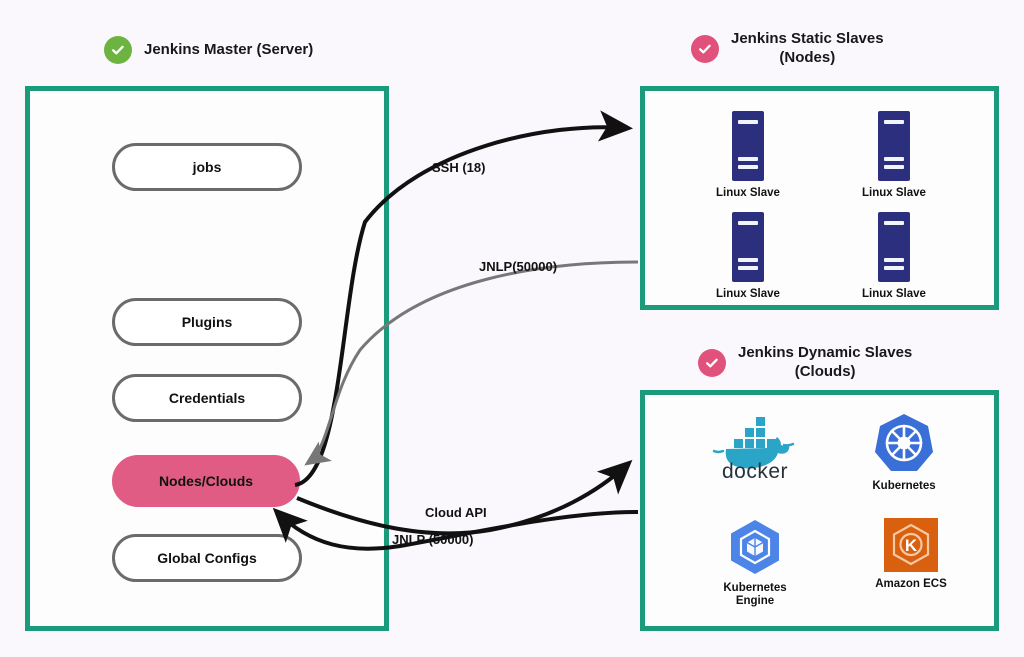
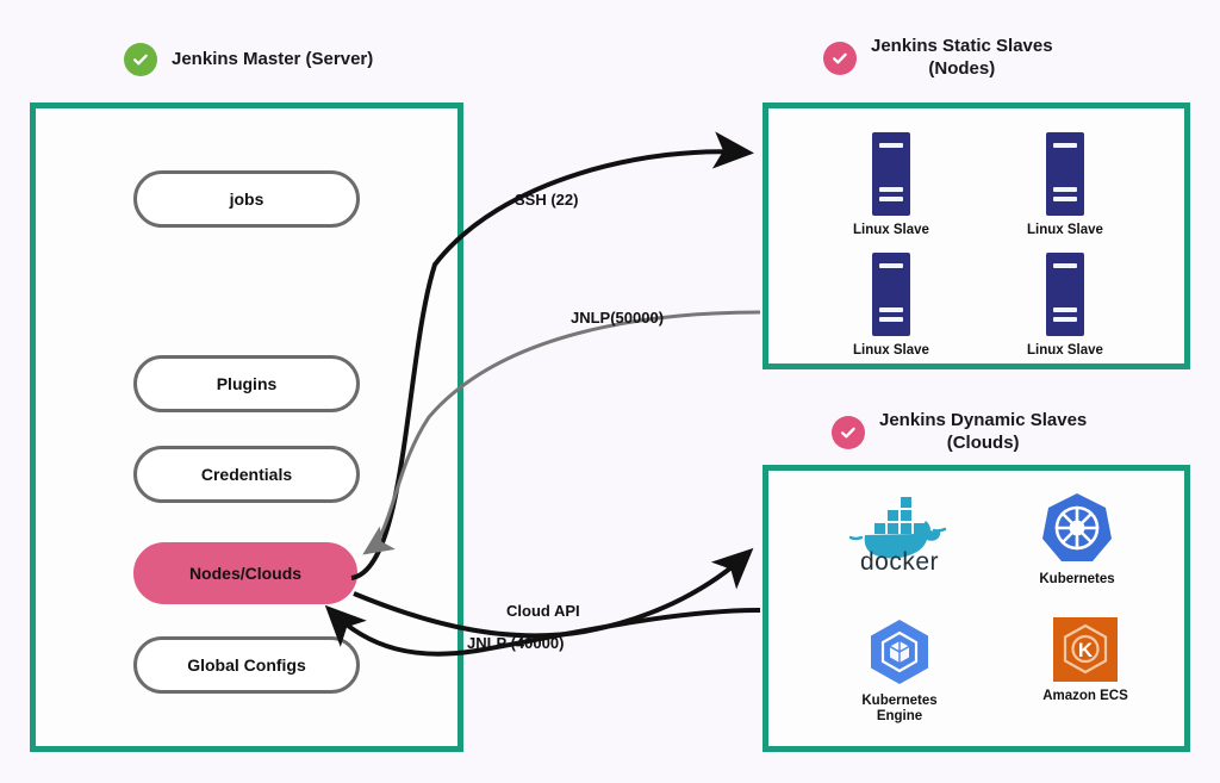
  Jenkins Master (Server)
  Jenkins Static Slaves
  (Nodes)
  Jenkins Dynamic Slaves
  (Clouds)
  jobs
  Plugins
  Credentials
  Nodes/Clouds
  Global Configs
  Linux Slave
  Linux Slave
  Linux Slave
  Linux Slave
  docker
  Kubernetes
  Kubernetes
  Engine
  K
  Amazon ECS
- SSH (18)
+ SSH (22)
  JNLP(50000)
  Cloud API
- JNLP (50000)
+ JNLP (40000)
